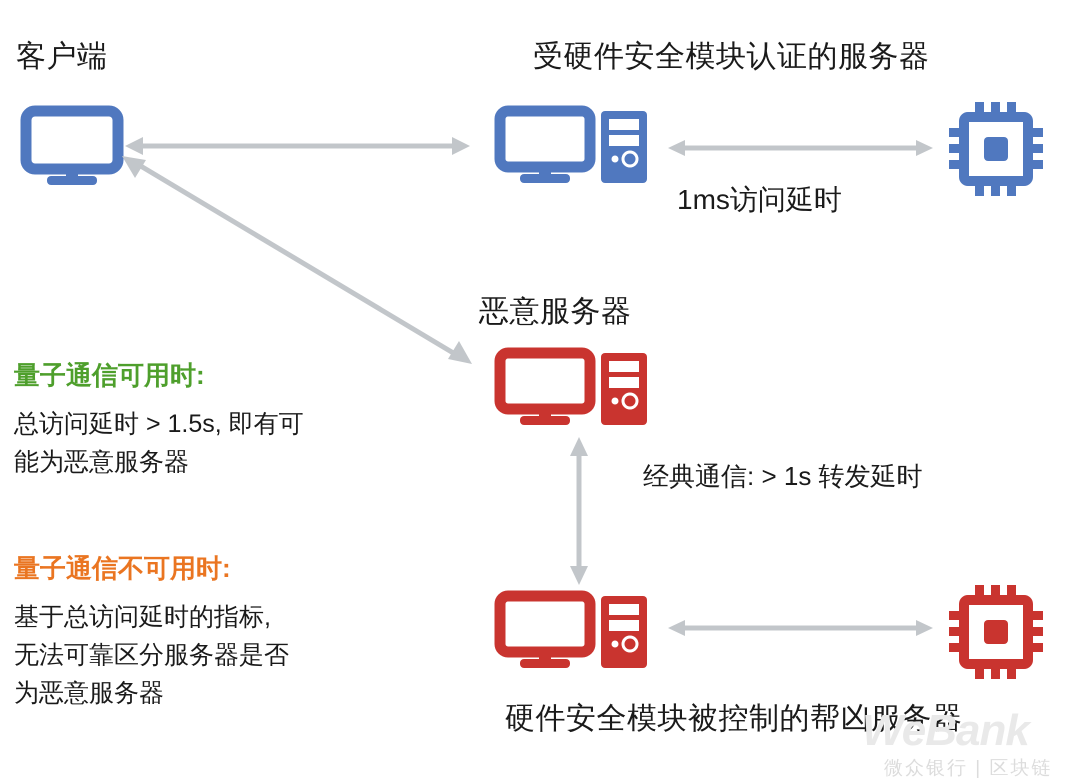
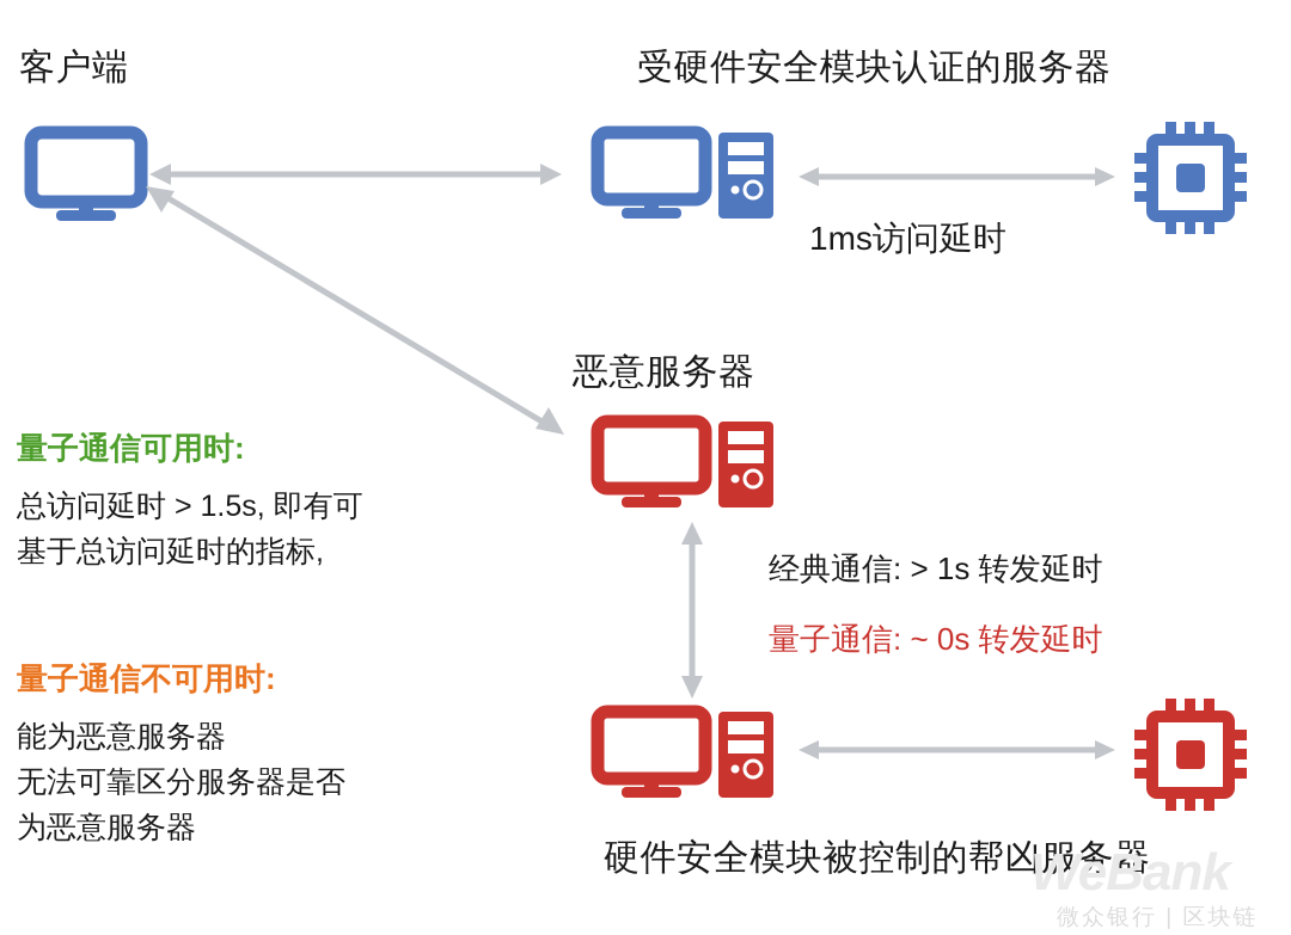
  客户端
  受硬件安全模块认证的服务器
  恶意服务器
  硬件安全模块被控制的帮凶服务器
  1ms访问延时
  经典通信: > 1s 转发延时
+ 量子通信: ~ 0s 转发延时
  量子通信可用时:
  总访问延时 > 1.5s, 即有可
- 能为恶意服务器
+ 基于总访问延时的指标,
  量子通信不可用时:
- 基于总访问延时的指标,
+ 能为恶意服务器
  无法可靠区分服务器是否
  为恶意服务器
  WeBank
  微众银行 | 区块链
